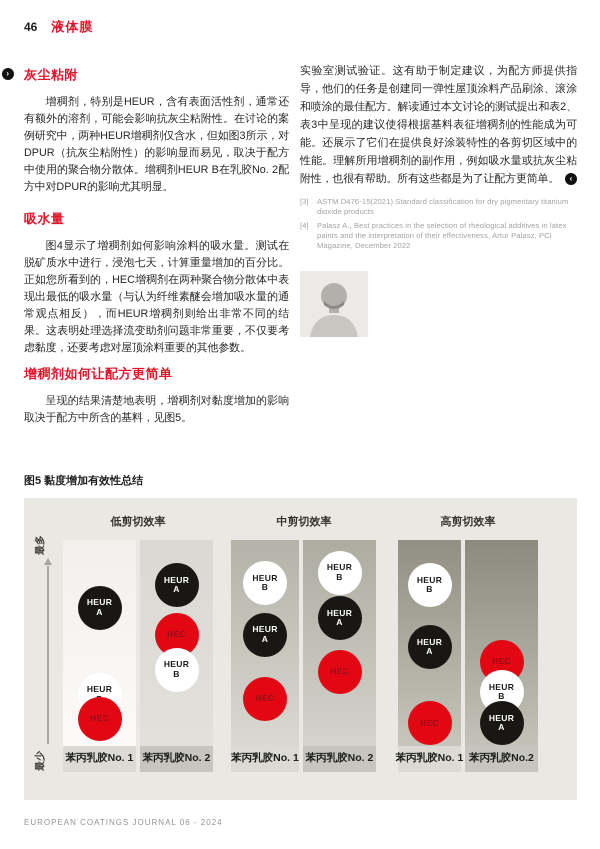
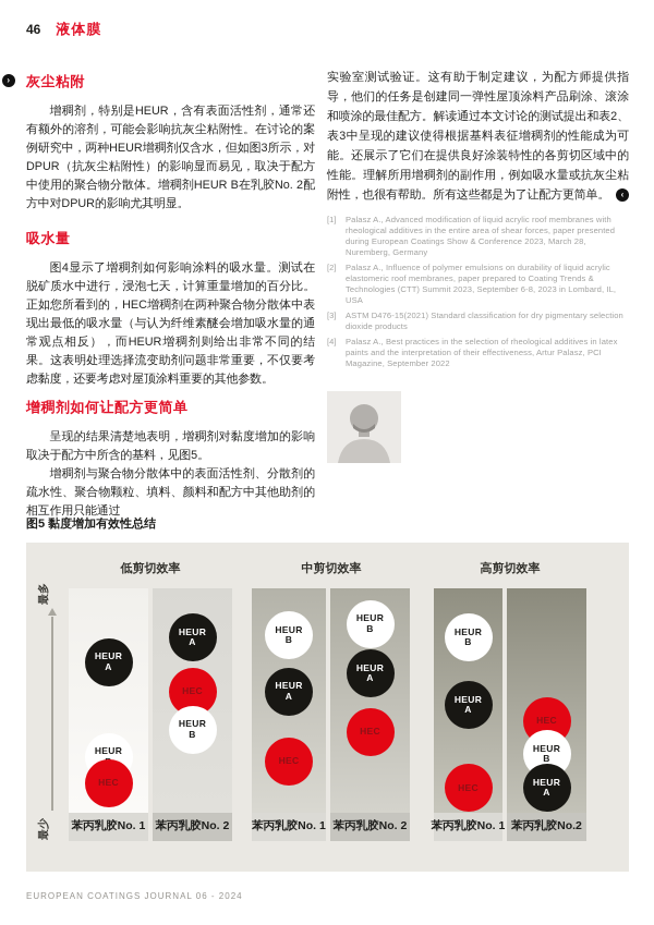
  46
  液体膜
  ›
  灰尘粘附
  增稠剂，特别是HEUR，含有表面活性剂，通常还有额外的溶剂，可能会影响抗灰尘粘附性。在讨论的案例研究中，两种HEUR增稠剂仅含水，但如图3所示，对DPUR（抗灰尘粘附性）的影响显而易见，取决于配方中使用的聚合物分散体。增稠剂HEUR B在乳胶No. 2配方中对DPUR的影响尤其明显。
  吸水量
  图4显示了增稠剂如何影响涂料的吸水量。测试在脱矿质水中进行，浸泡七天，计算重量增加的百分比。正如您所看到的，HEC增稠剂在两种聚合物分散体中表现出最低的吸水量（与认为纤维素醚会增加吸水量的通常观点相反），而HEUR增稠剂则给出非常不同的结果。这表明处理选择流变助剂问题非常重要，不仅要考虑黏度，还要考虑对屋顶涂料重要的其他参数。
  增稠剂如何让配方更简单
  呈现的结果清楚地表明，增稠剂对黏度增加的影响取决于配方中所含的基料，见图5。
+ 增稠剂与聚合物分散体中的表面活性剂、分散剂的疏水性、聚合物颗粒、填料、颜料和配方中其他助剂的相互作用只能通过
  实验室测试验证。这有助于制定建议，为配方师提供指导，他们的任务是创建同一弹性屋顶涂料产品刷涂、滚涂和喷涂的最佳配方。解读通过本文讨论的测试提出和表2、表3中呈现的建议使得根据基料表征增稠剂的性能成为可能。还展示了它们在提供良好涂装特性的各剪切区域中的性能。理解所用增稠剂的副作用，例如吸水量或抗灰尘粘附性，也很有帮助。所有这些都是为了让配方更简单。
  ‹
+ [1]
+ Palasz A., Advanced modification of liquid acrylic roof membranes with rheological additives in the entire area of shear forces, paper presented during European Coatings Show & Conference 2023, March 28, Nuremberg, Germany
+ [2]
+ Palasz A., Influence of polymer emulsions on durability of liquid acrylic elastomeric roof membranes, paper prepared to Coating Trends & Technologies (CTT) Summit 2023, September 6-8, 2023 in Lombard, IL, USA
  [3]
- ASTM D476-15(2021) Standard classification for dry pigmentary titanium dioxide products
+ ASTM D476-15(2021) Standard classification for dry pigmentary selection dioxide products
  [4]
- Palasz A., Best practices in the selection of rheological additives in latex paints and the interpretation of their effectiveness, Artur Palasz, PCI Magazine, December 2022
+ Palasz A., Best practices in the selection of rheological additives in latex paints and the interpretation of their effectiveness, Artur Palasz, PCI Magazine, September 2022
  图5 黏度增加有效性总结
  低剪切效率
  HEUR
  A
  HEUR
  HEC
  苯丙乳胶No. 1
  HEUR
  A
  HEC
  HEUR
  B
  苯丙乳胶No. 2
  中剪切效率
  HEUR
  B
  HEUR
  A
  HEC
  苯丙乳胶No. 1
  HEUR
  B
  HEUR
  A
  HEC
  苯丙乳胶No. 2
  高剪切效率
  HEUR
  B
  HEUR
  A
  HEC
  苯丙乳胶No. 1
  HEC
  HEUR
  B
  HEUR
  A
  苯丙乳胶No.2
  EUROPEAN COATINGS JOURNAL 06 - 2024
